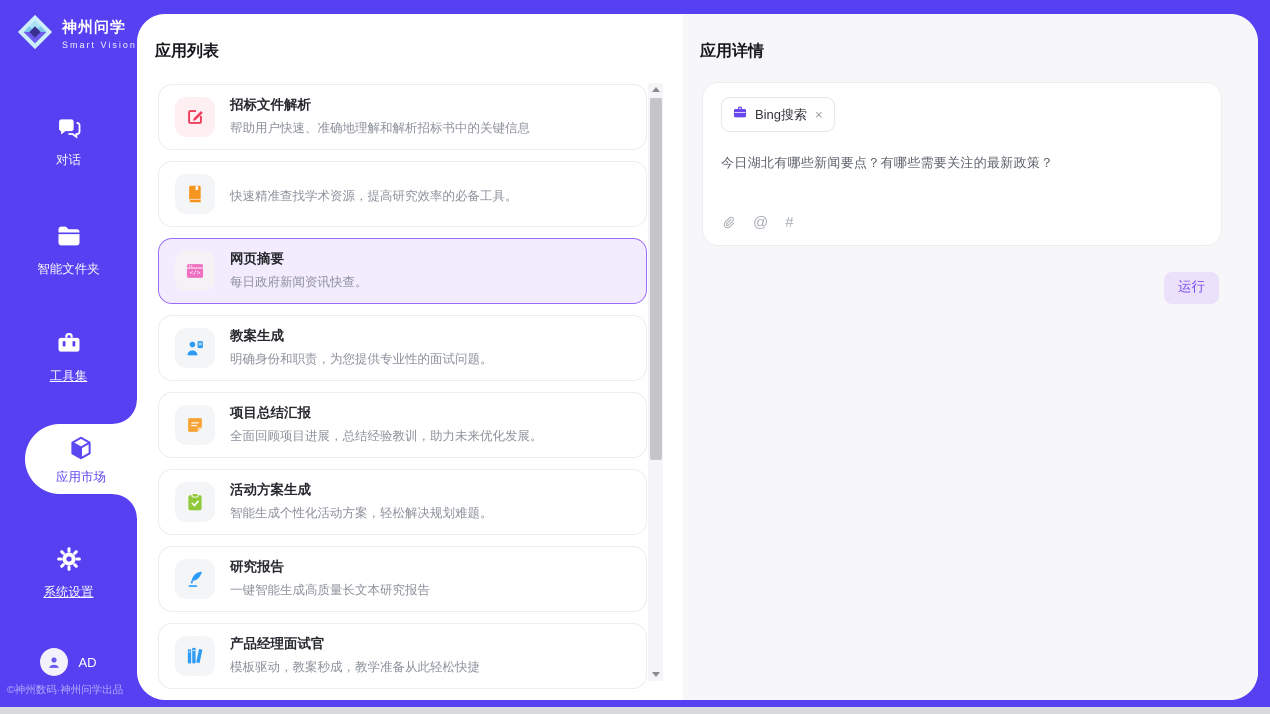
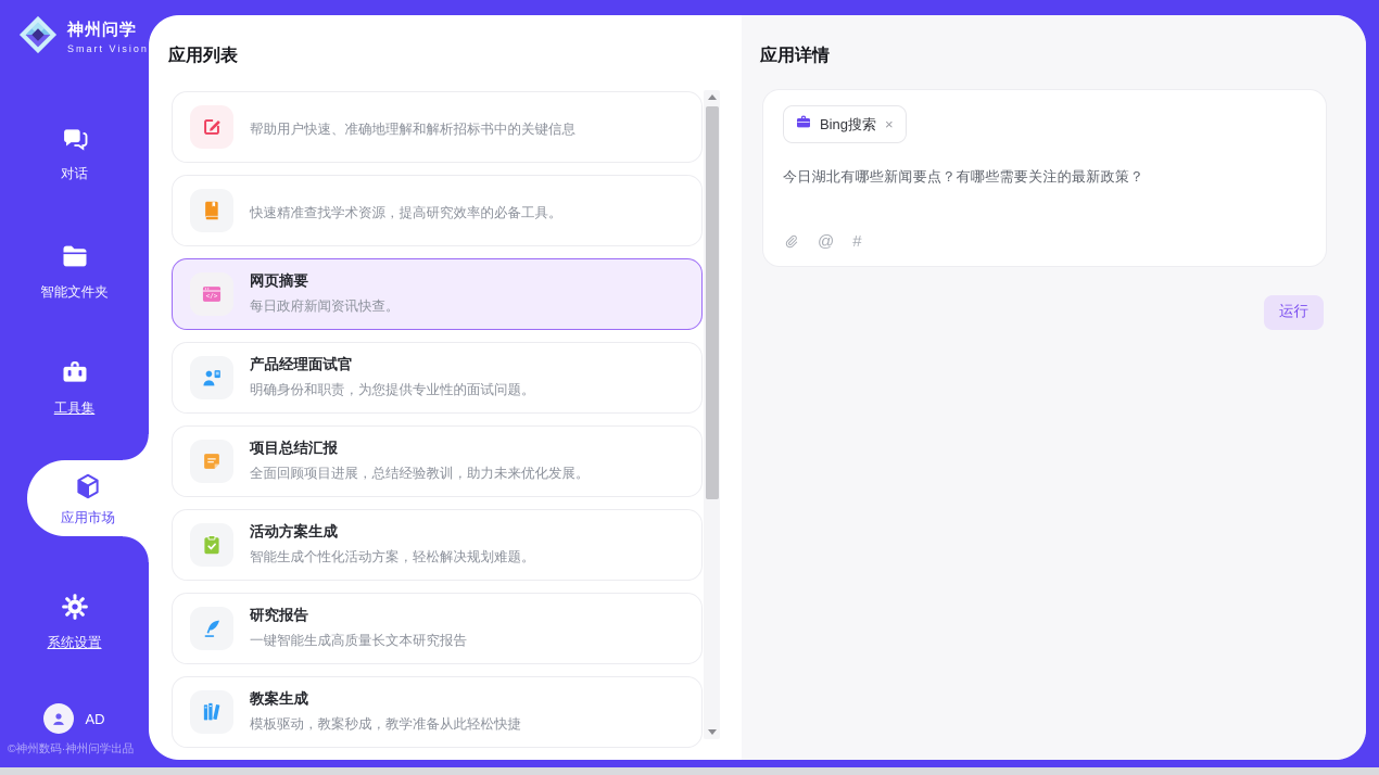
  神州问学
  Smart Vision
  对话
  智能文件夹
  工具集
  应用市场
  系统设置
  AD
  ©神州数码·神州问学出品
  应用列表
- 招标文件解析
  帮助用户快速、准确地理解和解析招标书中的关键信息
  快速精准查找学术资源，提高研究效率的必备工具。
  网页摘要
  每日政府新闻资讯快查。
- 教案生成
+ 产品经理面试官
  明确身份和职责，为您提供专业性的面试问题。
  项目总结汇报
  全面回顾项目进展，总结经验教训，助力未来优化发展。
  活动方案生成
  智能生成个性化活动方案，轻松解决规划难题。
  研究报告
  一键智能生成高质量长文本研究报告
- 产品经理面试官
+ 教案生成
  模板驱动，教案秒成，教学准备从此轻松快捷
  应用详情
  Bing搜索
  ×
  今日湖北有哪些新闻要点？有哪些需要关注的最新政策？
  @
  #
  运行
